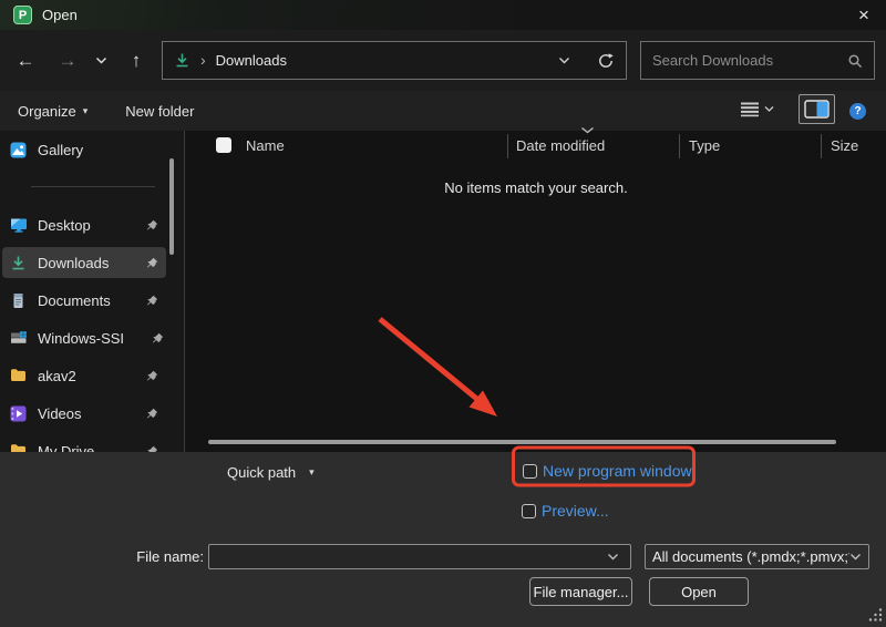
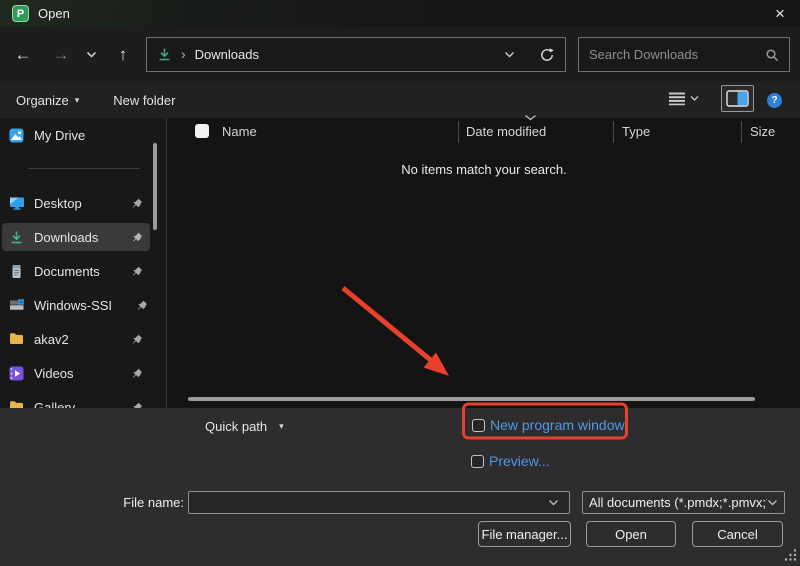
  P
  Open
  ×
  ←
  →
  ↑
  ›
  Downloads
  Search Downloads
  Organize
  ▾
  New folder
  ?
- Gallery
+ My Drive
  Desktop
  Downloads
  Documents
  Windows-SSI
  akav2
  Videos
- My Drive
+ Gallery
  Name
  Date modified
  Type
  Size
  No items match your search.
  Quick path
  ▾
  New program window
  Preview...
  File name:
  All documents (*.pmdx;*.pmvx;
  File manager...
  Open
+ Cancel
